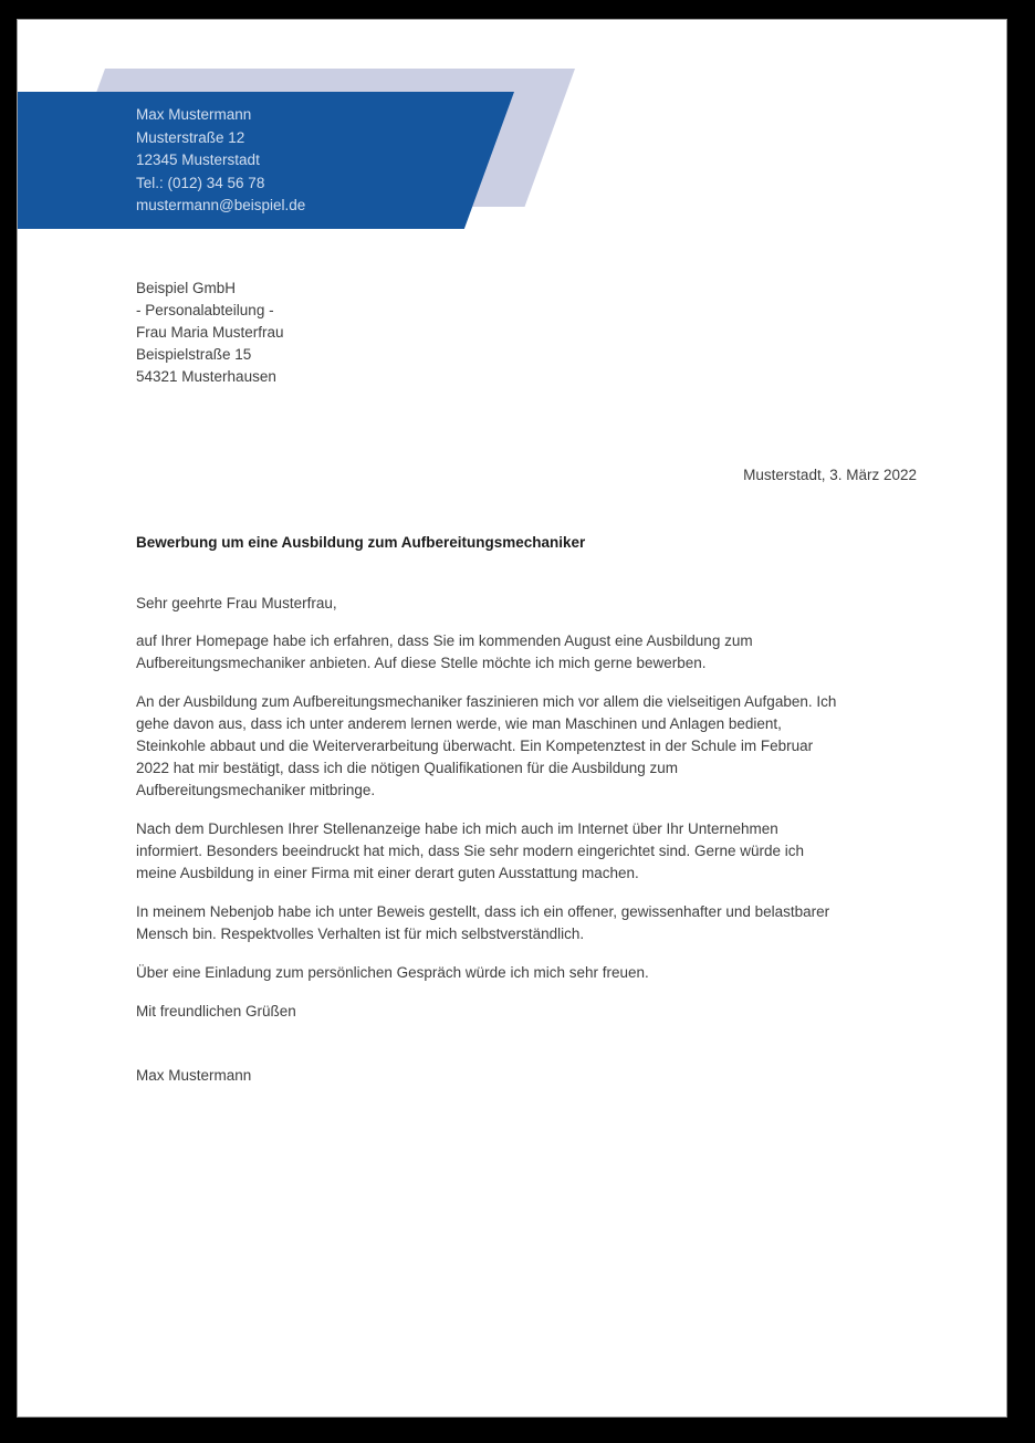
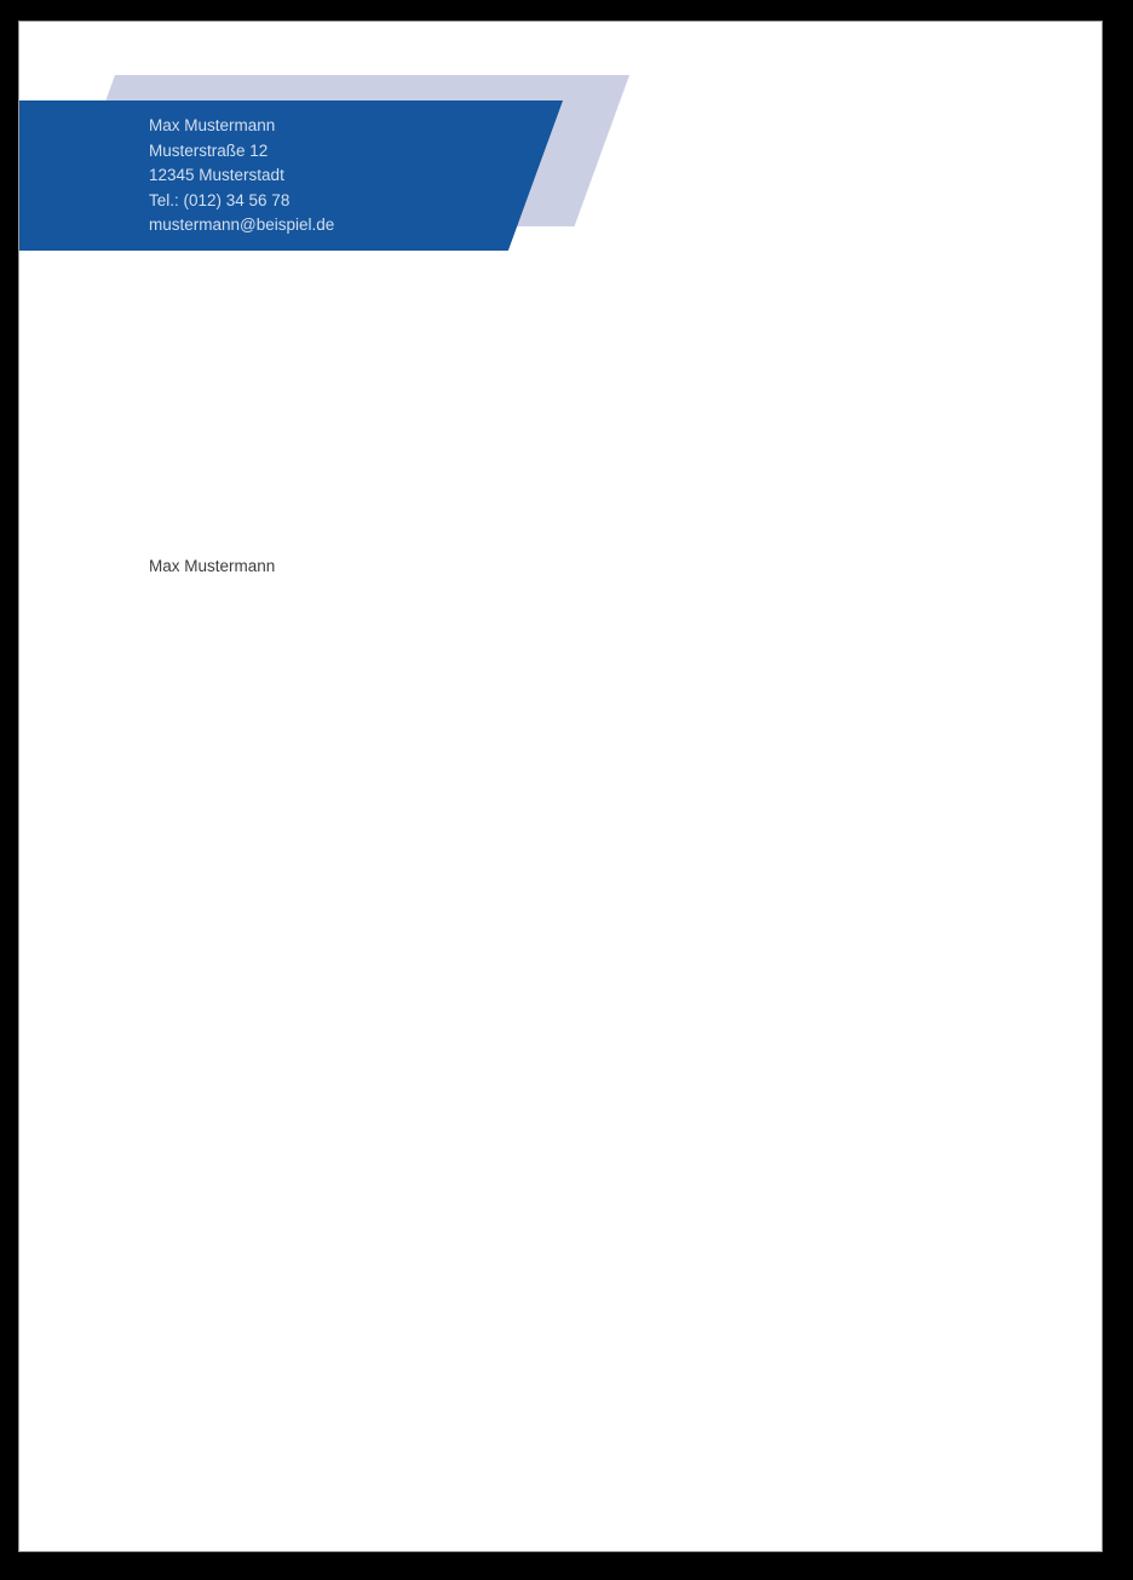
  Max Mustermann
  Musterstraße 12
  12345 Musterstadt
  Tel.: (012) 34 56 78
  mustermann@beispiel.de
- Beispiel GmbH
- - Personalabteilung -
- Frau Maria Musterfrau
- Beispielstraße 15
- 54321 Musterhausen
- Musterstadt, 3. März 2022
- Bewerbung um eine Ausbildung zum Aufbereitungsmechaniker
- Sehr geehrte Frau Musterfrau,
- auf Ihrer Homepage habe ich erfahren, dass Sie im kommenden August eine Ausbildung zum
- Aufbereitungsmechaniker anbieten. Auf diese Stelle möchte ich mich gerne bewerben.
- An der Ausbildung zum Aufbereitungsmechaniker faszinieren mich vor allem die vielseitigen Aufgaben. Ich
- gehe davon aus, dass ich unter anderem lernen werde, wie man Maschinen und Anlagen bedient,
- Steinkohle abbaut und die Weiterverarbeitung überwacht. Ein Kompetenztest in der Schule im Februar
- 2022 hat mir bestätigt, dass ich die nötigen Qualifikationen für die Ausbildung zum
- Aufbereitungsmechaniker mitbringe.
- Nach dem Durchlesen Ihrer Stellenanzeige habe ich mich auch im Internet über Ihr Unternehmen
- informiert. Besonders beeindruckt hat mich, dass Sie sehr modern eingerichtet sind. Gerne würde ich
- meine Ausbildung in einer Firma mit einer derart guten Ausstattung machen.
- In meinem Nebenjob habe ich unter Beweis gestellt, dass ich ein offener, gewissenhafter und belastbarer
- Mensch bin. Respektvolles Verhalten ist für mich selbstverständlich.
- Über eine Einladung zum persönlichen Gespräch würde ich mich sehr freuen.
- Mit freundlichen Grüßen
  Max Mustermann
